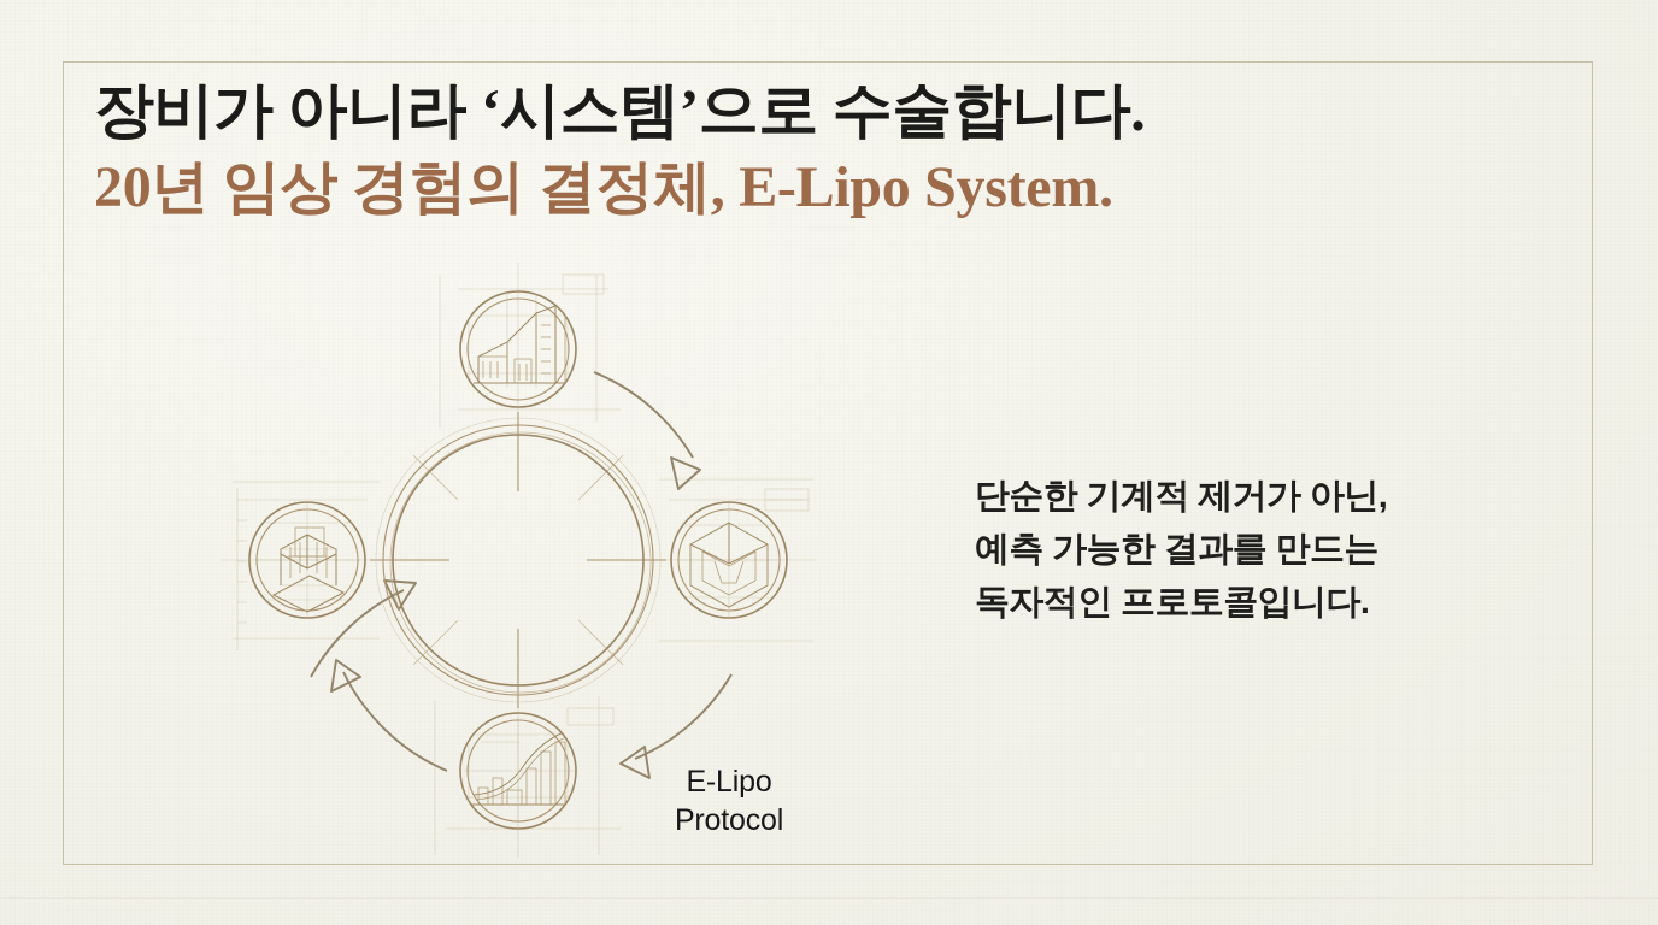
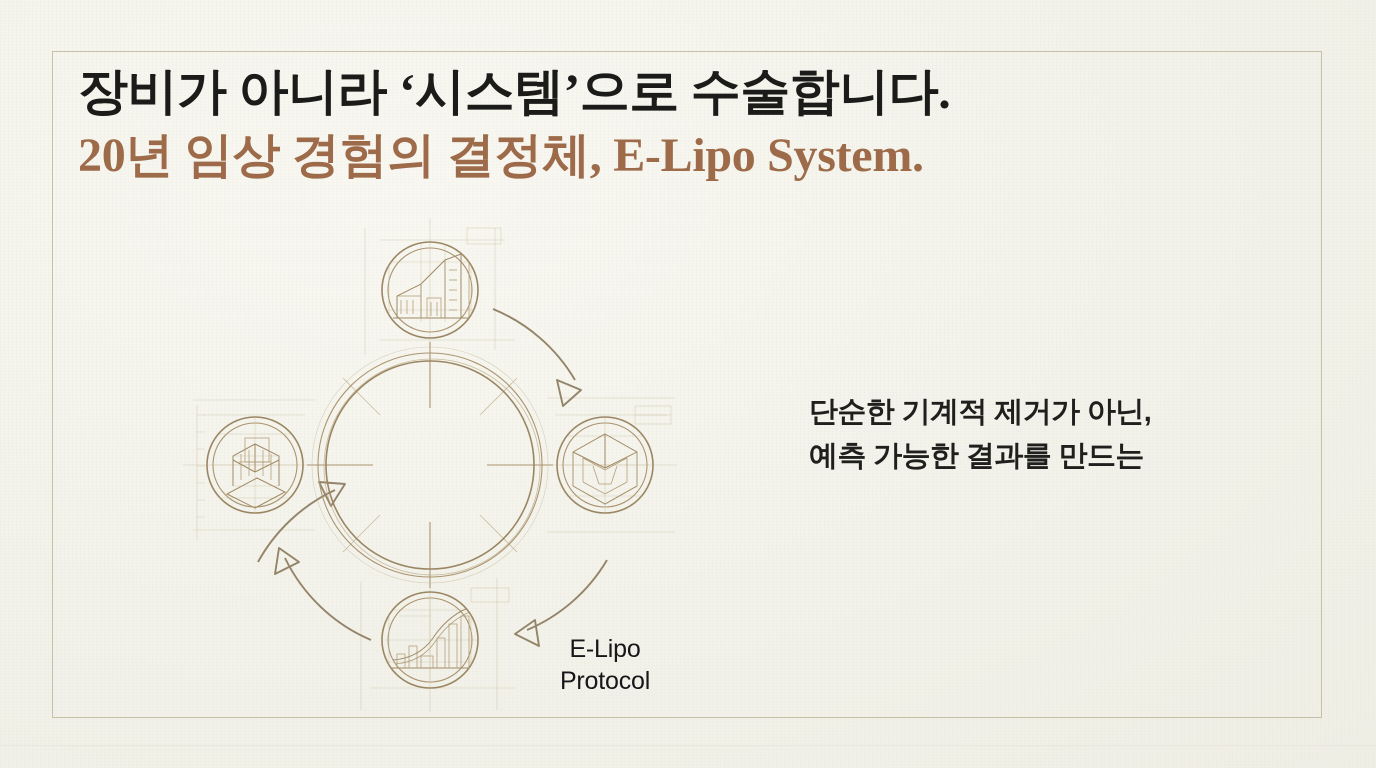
  장비가 아니라 ‘시스템’으로 수술합니다.
  20년 임상 경험의 결정체, E-Lipo System.
  단순한 기계적 제거가 아닌,
  예측 가능한 결과를 만드는
- 독자적인 프로토콜입니다.
  E-Lipo
  Protocol
